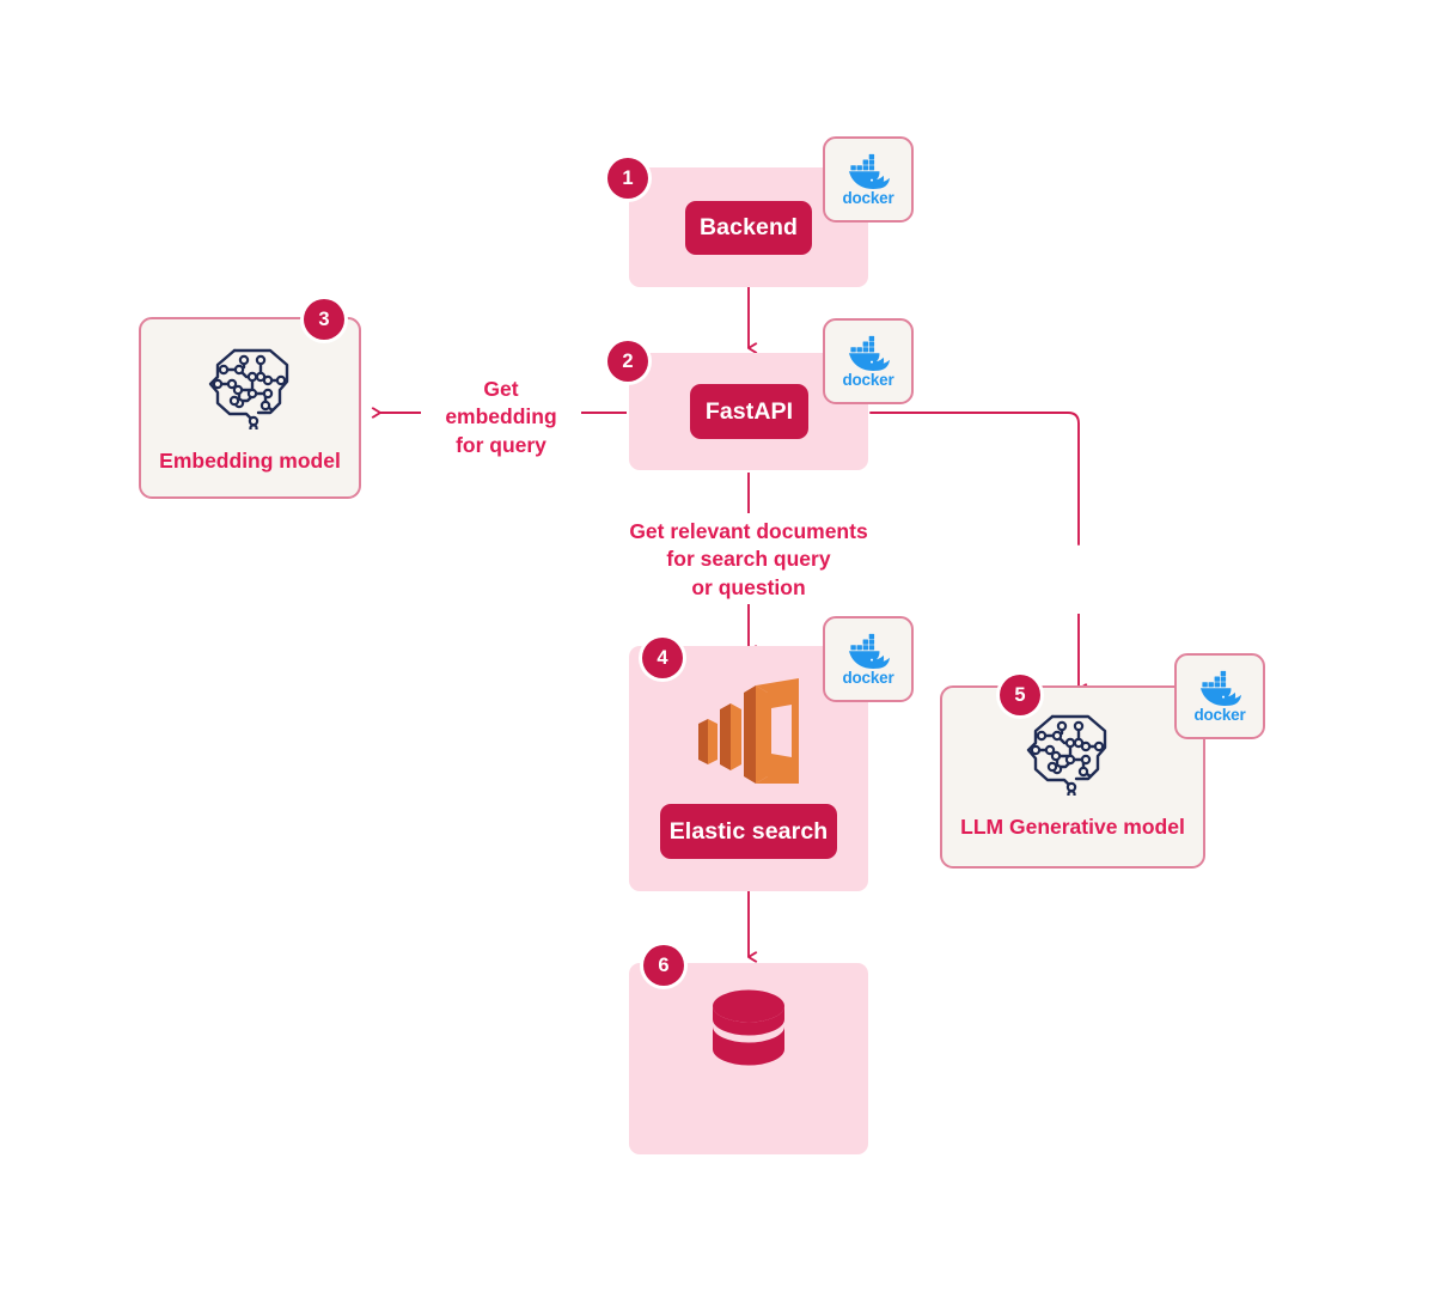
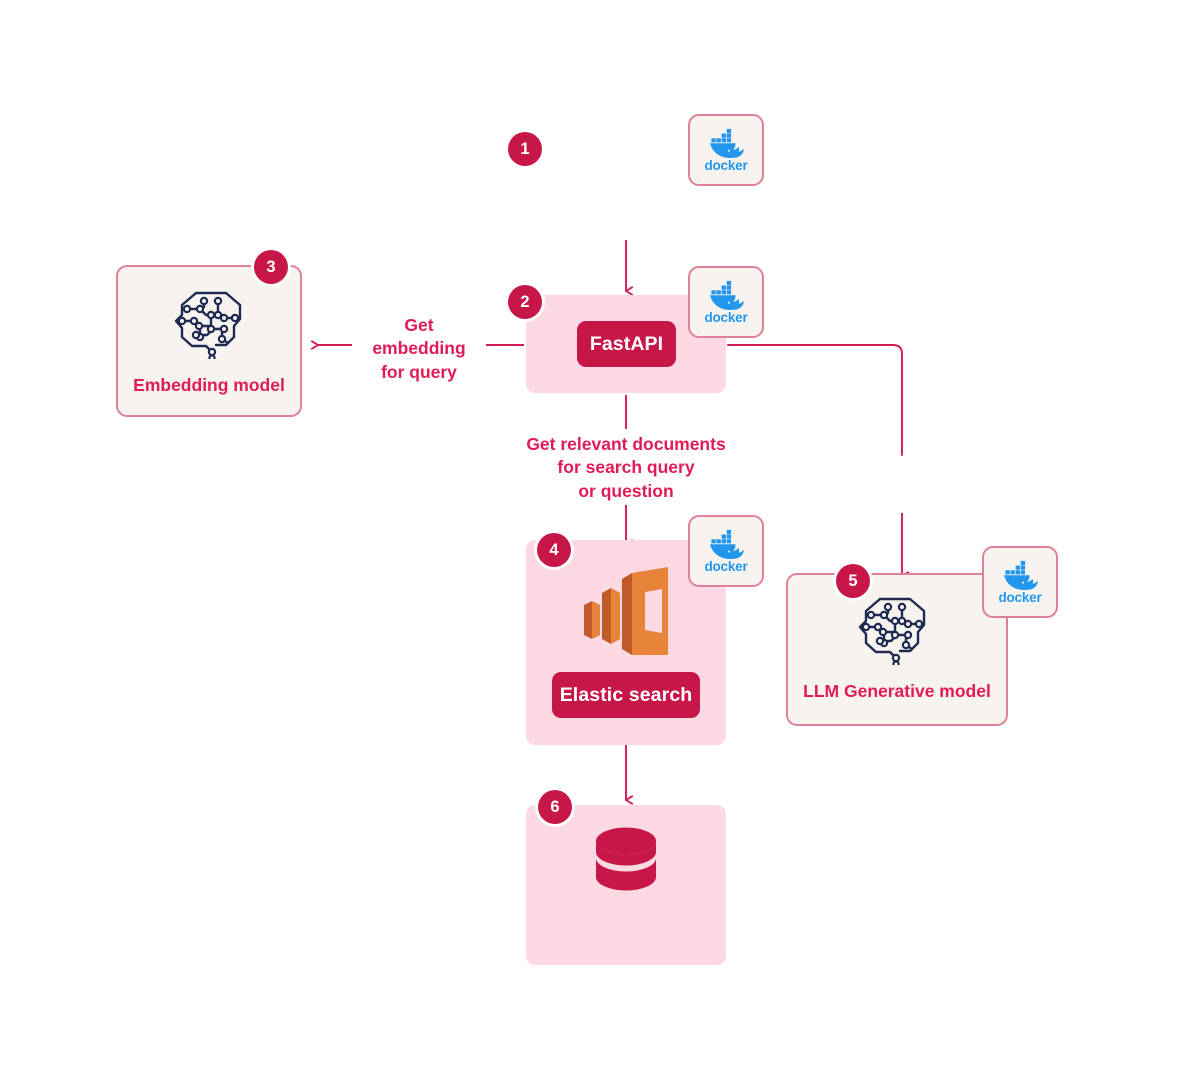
- Backend
  1
  docker
  FastAPI
  2
  docker
  Embedding model
  3
  Elastic search
  4
  docker
  LLM Generative model
  5
  docker
  6
  Get
  embedding
  for query
  Get relevant documents
  for search query
  or question
